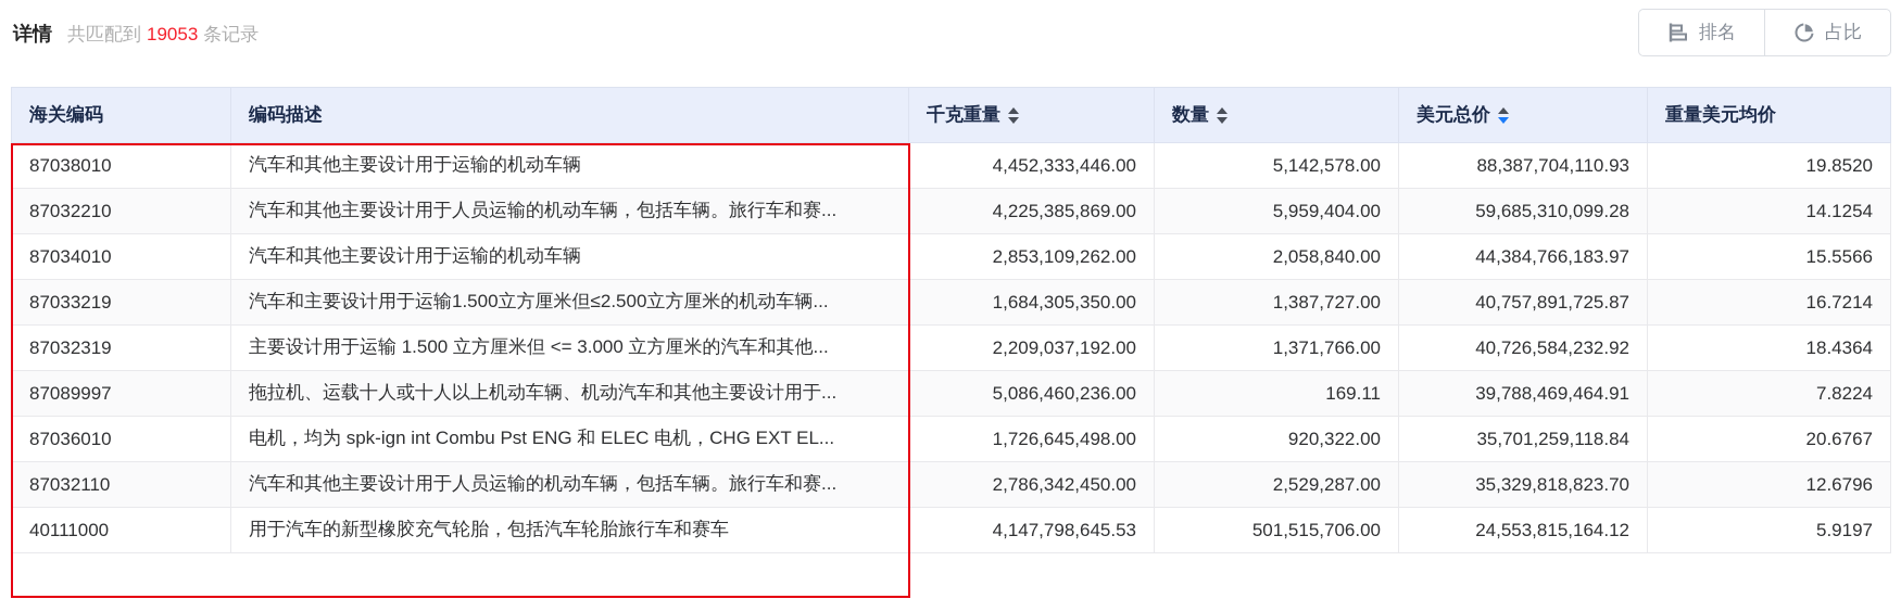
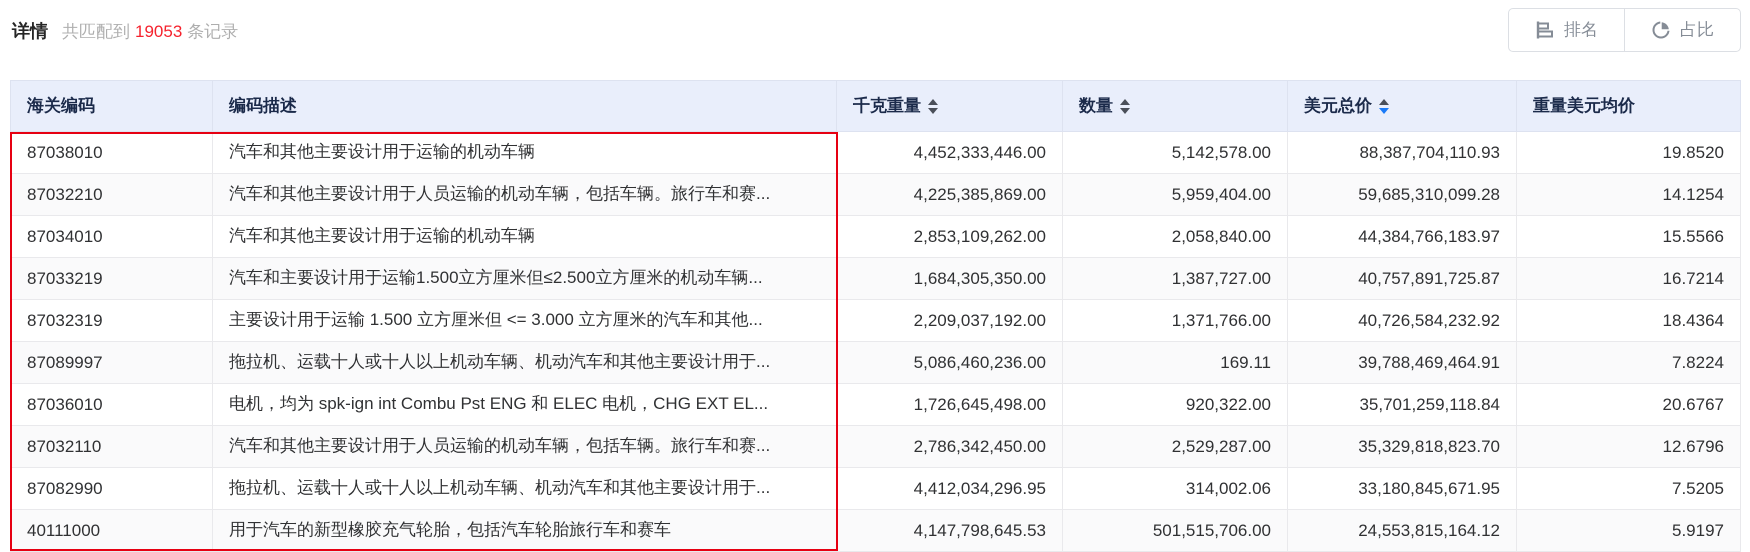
  详情
  共匹配到 19053 条记录
  排名
  占比
  海关编码	编码描述	千克重量	数量	美元总价	重量美元均价
  87038010	汽车和其他主要设计用于运输的机动车辆	4,452,333,446.00	5,142,578.00	88,387,704,110.93	19.8520
  87032210	汽车和其他主要设计用于人员运输的机动车辆，包括车辆。旅行车和赛...	4,225,385,869.00	5,959,404.00	59,685,310,099.28	14.1254
  87034010	汽车和其他主要设计用于运输的机动车辆	2,853,109,262.00	2,058,840.00	44,384,766,183.97	15.5566
  87033219	汽车和主要设计用于运输1.500立方厘米但≤2.500立方厘米的机动车辆...	1,684,305,350.00	1,387,727.00	40,757,891,725.87	16.7214
  87032319	主要设计用于运输 1.500 立方厘米但 <= 3.000 立方厘米的汽车和其他...	2,209,037,192.00	1,371,766.00	40,726,584,232.92	18.4364
  87089997	拖拉机、运载十人或十人以上机动车辆、机动汽车和其他主要设计用于...	5,086,460,236.00	169.11	39,788,469,464.91	7.8224
  87036010	电机，均为 spk-ign int Combu Pst ENG 和 ELEC 电机，CHG EXT EL...	1,726,645,498.00	920,322.00	35,701,259,118.84	20.6767
  87032110	汽车和其他主要设计用于人员运输的机动车辆，包括车辆。旅行车和赛...	2,786,342,450.00	2,529,287.00	35,329,818,823.70	12.6796
+ 87082990	拖拉机、运载十人或十人以上机动车辆、机动汽车和其他主要设计用于...	4,412,034,296.95	314,002.06	33,180,845,671.95	7.5205
  40111000	用于汽车的新型橡胶充气轮胎，包括汽车轮胎旅行车和赛车	4,147,798,645.53	501,515,706.00	24,553,815,164.12	5.9197
